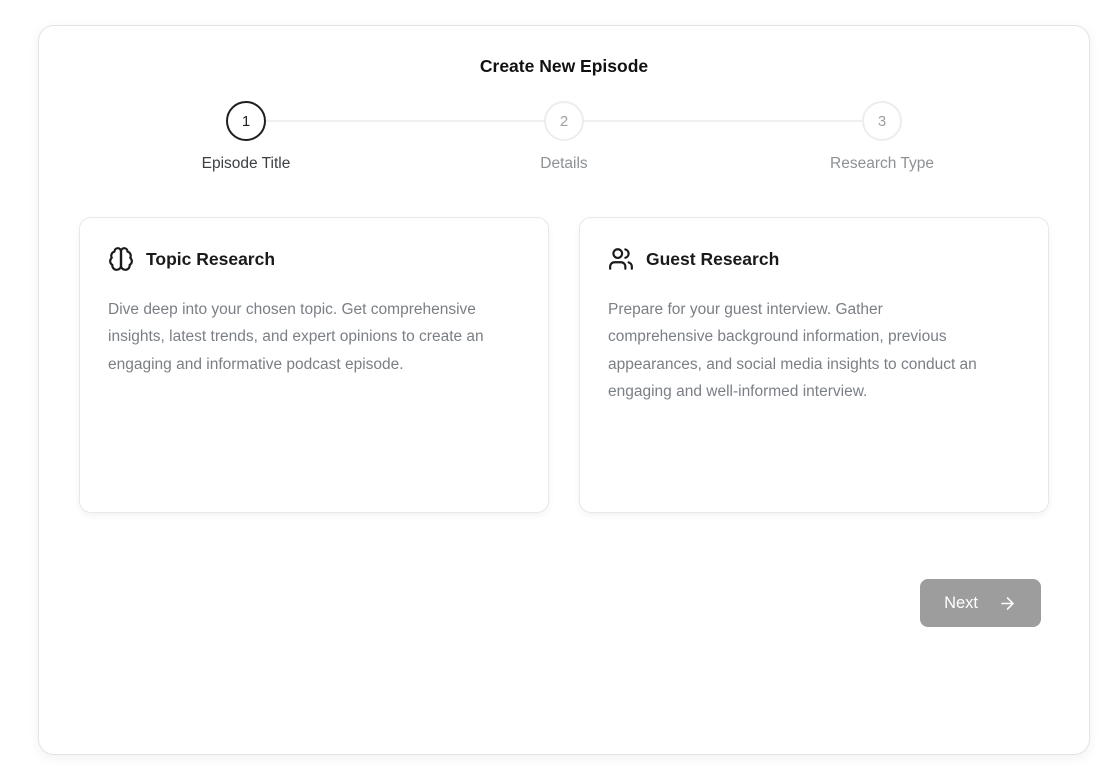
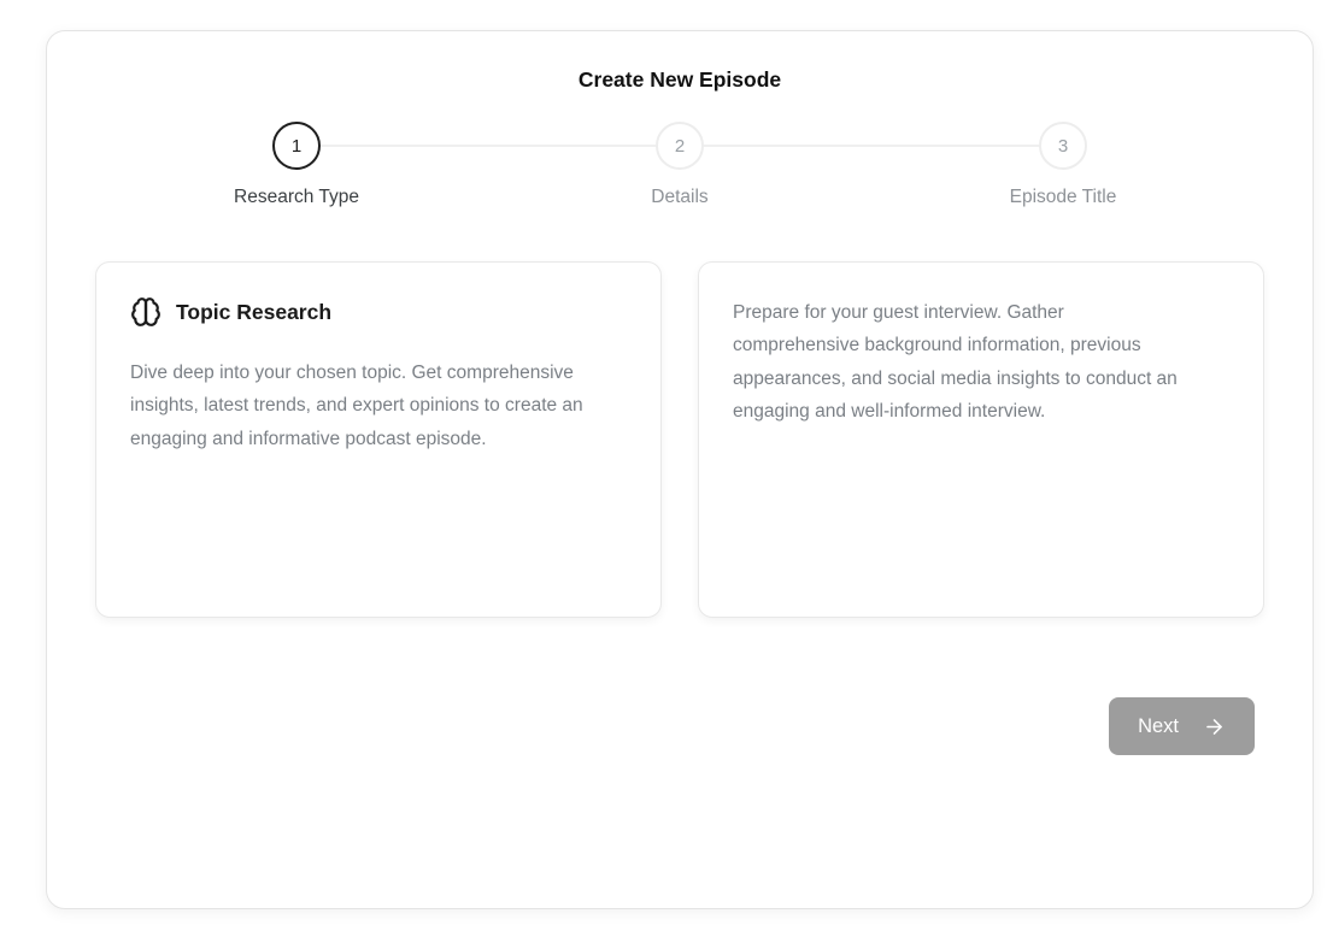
  Create New Episode
  1
- Episode Title
+ Research Type
  2
  Details
  3
- Research Type
+ Episode Title
  Topic Research
  Dive deep into your chosen topic. Get comprehensive insights, latest trends, and expert opinions to create an engaging and informative podcast episode.
- Guest Research
  Prepare for your guest interview. Gather comprehensive background information, previous appearances, and social media insights to conduct an engaging and well-informed interview.
  Next
